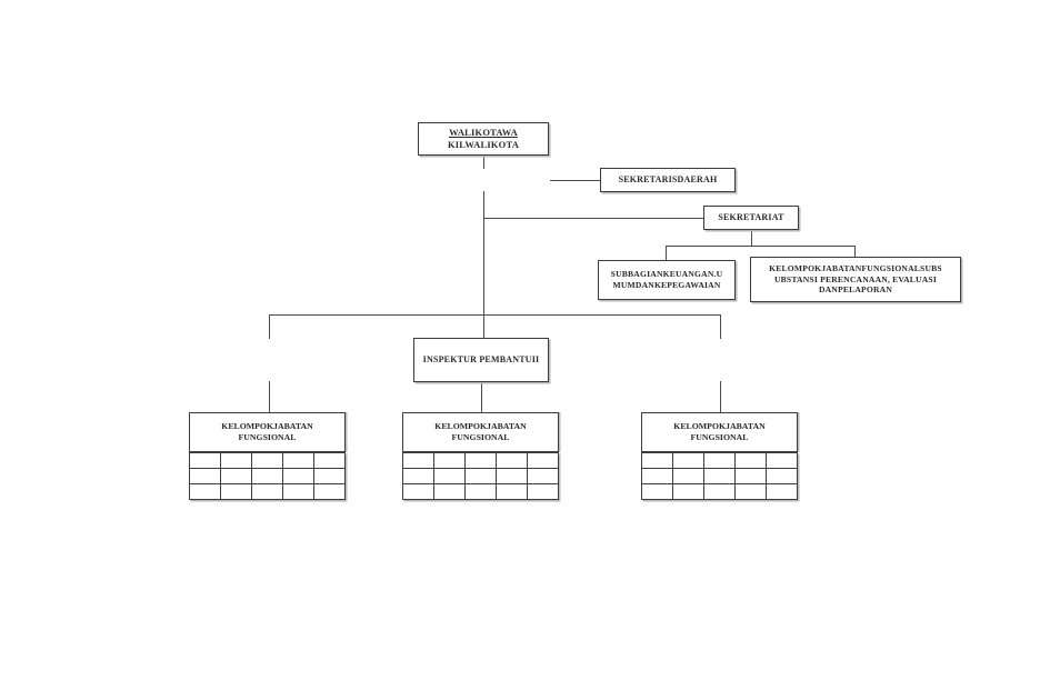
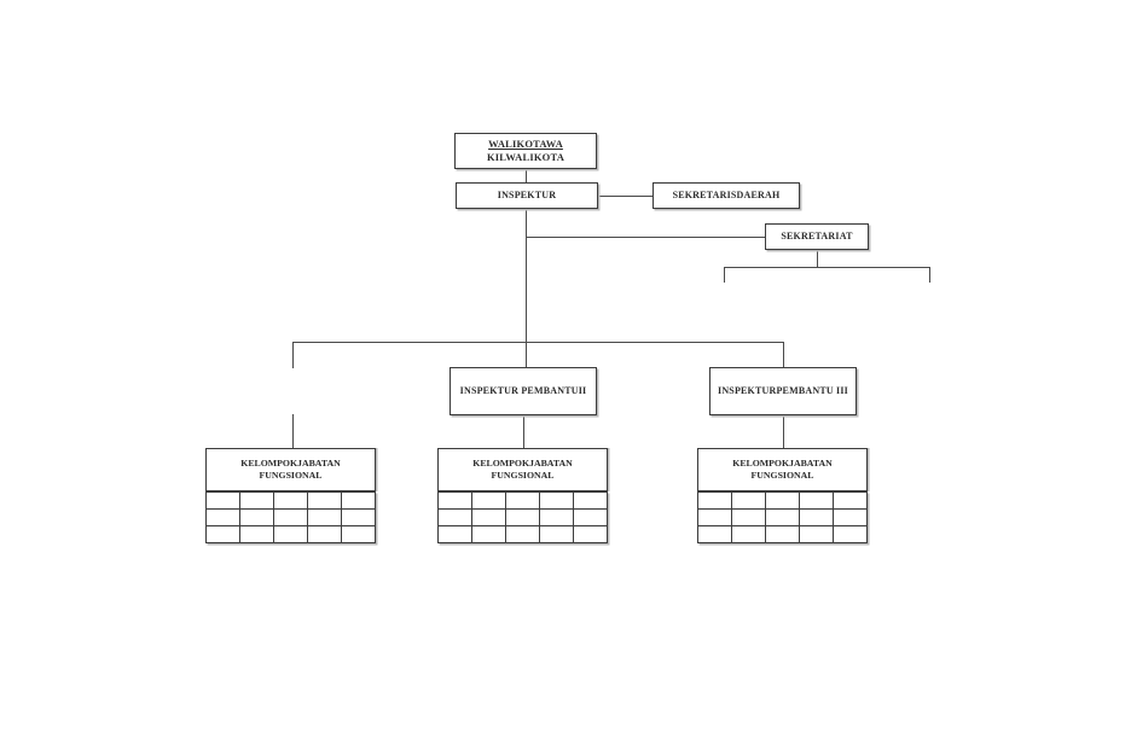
  WALIKOTAWA
  KILWALIKOTA
+ INSPEKTUR
  SEKRETARISDAERAH
  SEKRETARIAT
- SUBBAGIANKEUANGAN.U
- MUMDANKEPEGAWAIAN
- KELOMPOKJABATANFUNGSIONALSUBS
- UBSTANSI PERENCANAAN, EVALUASI
- DANPELAPORAN
  INSPEKTUR PEMBANTUII
+ INSPEKTURPEMBANTU III
  KELOMPOKJABATAN
  FUNGSIONAL
  KELOMPOKJABATAN
  FUNGSIONAL
  KELOMPOKJABATAN
  FUNGSIONAL
